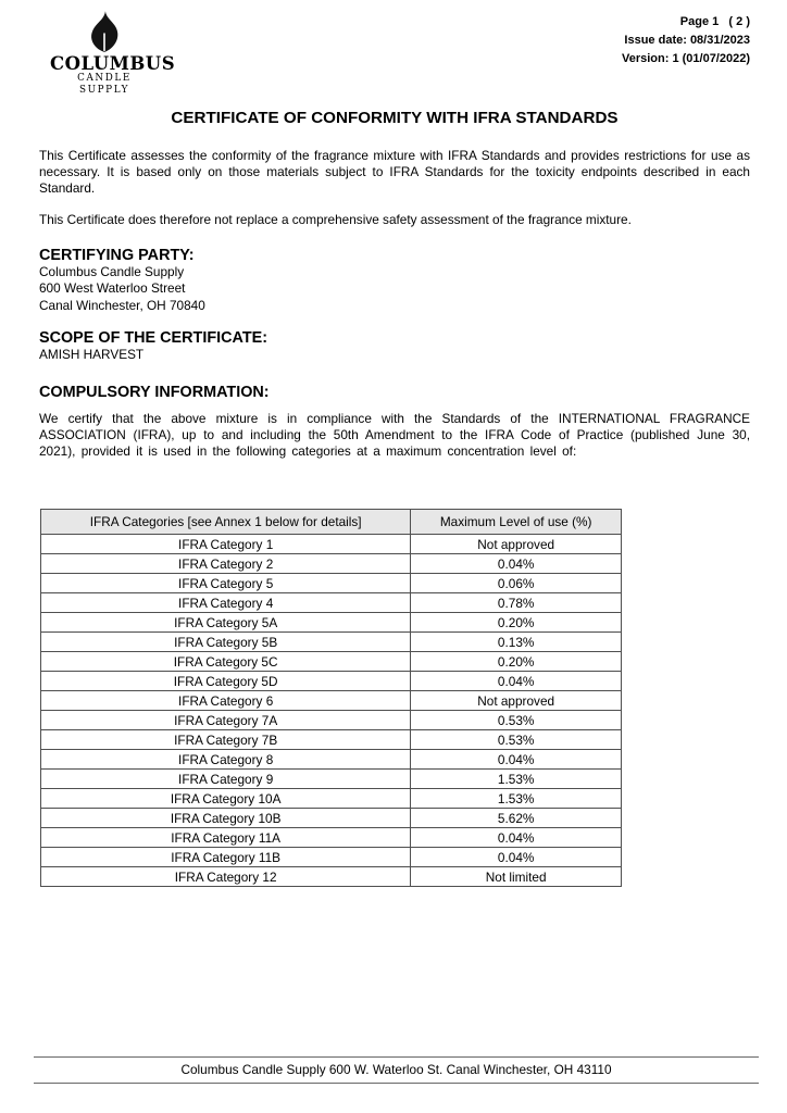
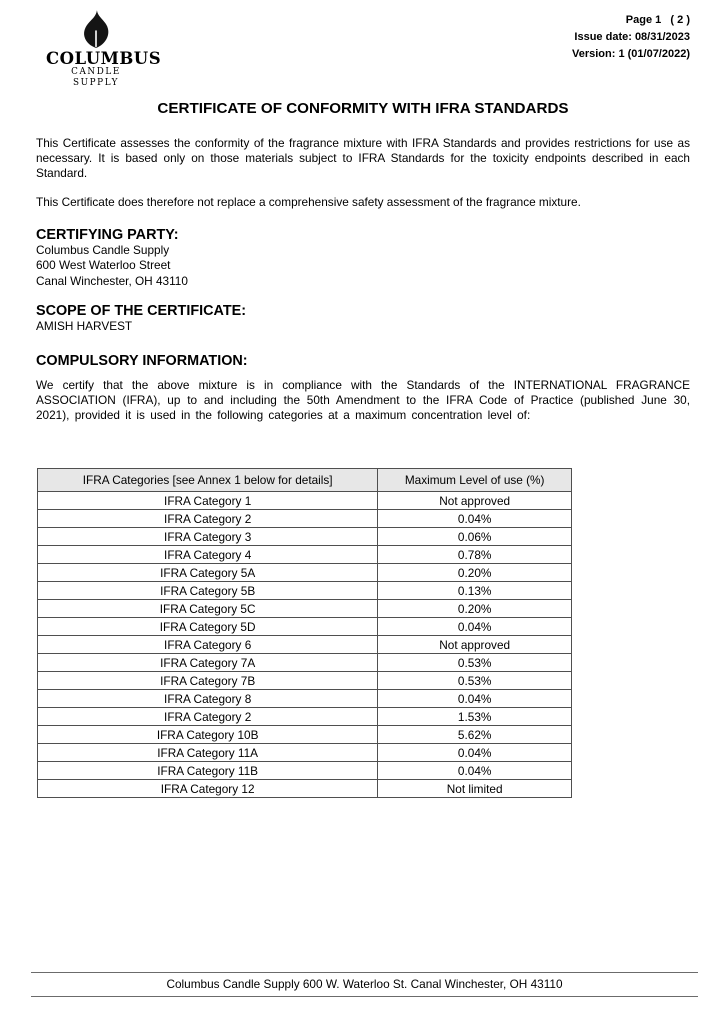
  COLUMBUS
  CANDLE SUPPLY
  Page 1 ( 2 )
  Issue date: 08/31/2023
  Version: 1 (01/07/2022)
  CERTIFICATE OF CONFORMITY WITH IFRA STANDARDS
  This Certificate assesses the conformity of the fragrance mixture with IFRA Standards and provides restrictions for use as necessary. It is based only on those materials subject to IFRA Standards for the toxicity endpoints described in each Standard.
  This Certificate does therefore not replace a comprehensive safety assessment of the fragrance mixture.
  CERTIFYING PARTY:
  Columbus Candle Supply
  600 West Waterloo Street
- Canal Winchester, OH 70840
+ Canal Winchester, OH 43110
  SCOPE OF THE CERTIFICATE:
  AMISH HARVEST
  COMPULSORY INFORMATION:
  We certify that the above mixture is in compliance with the Standards of the INTERNATIONAL FRAGRANCE ASSOCIATION (IFRA), up to and including the 50th Amendment to the IFRA Code of Practice (published June 30, 2021), provided it is used in the following categories at a maximum concentration level of:
  IFRA Categories [see Annex 1 below for details]	Maximum Level of use (%)
  IFRA Category 1	Not approved
  IFRA Category 2	0.04%
- IFRA Category 5	0.06%
+ IFRA Category 3	0.06%
  IFRA Category 4	0.78%
  IFRA Category 5A	0.20%
  IFRA Category 5B	0.13%
  IFRA Category 5C	0.20%
  IFRA Category 5D	0.04%
  IFRA Category 6	Not approved
  IFRA Category 7A	0.53%
  IFRA Category 7B	0.53%
  IFRA Category 8	0.04%
- IFRA Category 9	1.53%
+ IFRA Category 2	1.53%
- IFRA Category 10A	1.53%
  IFRA Category 10B	5.62%
  IFRA Category 11A	0.04%
  IFRA Category 11B	0.04%
  IFRA Category 12	Not limited
  Columbus Candle Supply 600 W. Waterloo St. Canal Winchester, OH 43110
